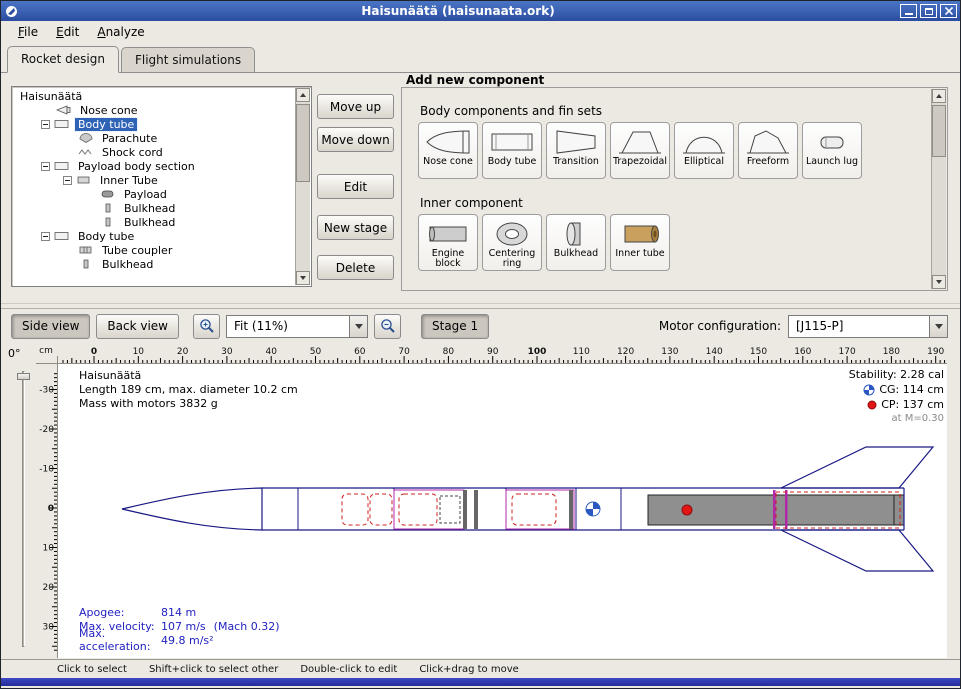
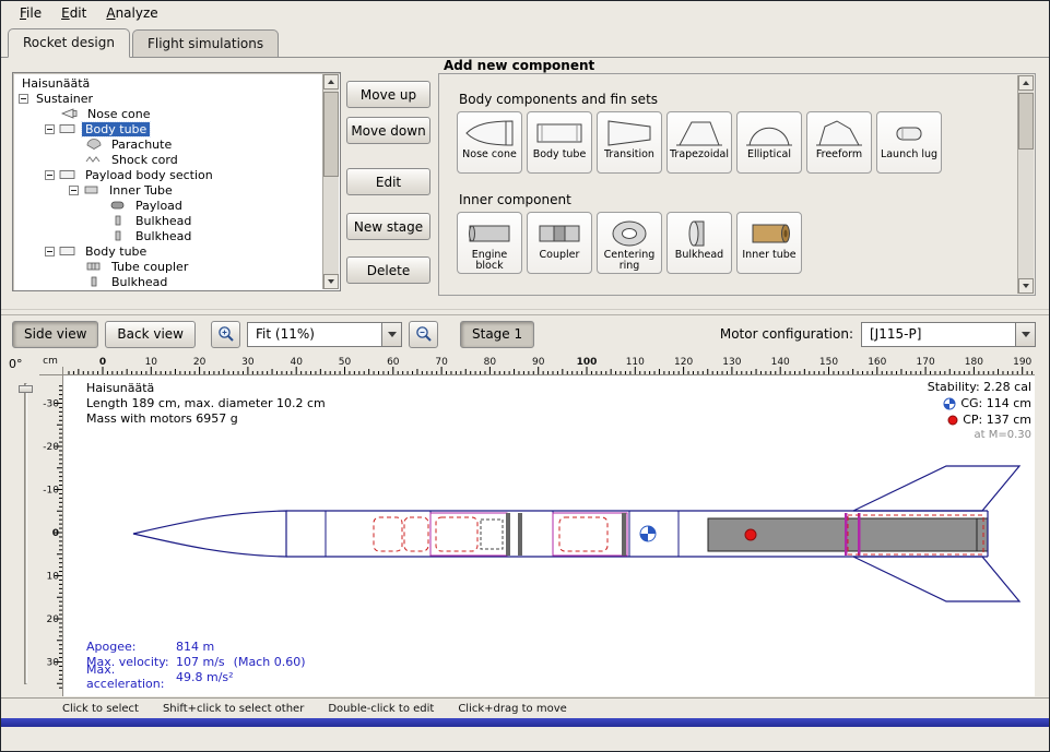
- Haisunäätä (haisunaata.ork)
  File
  Edit
  Analyze
  Rocket design
  Flight simulations
  Haisunäätä
+ Sustainer
  Nose cone
  Body tube
  Parachute
  Shock cord
  Payload body section
  Inner Tube
  Payload
  Bulkhead
  Bulkhead
  Body tube
  Tube coupler
  Bulkhead
  Move up
  Move down
  Edit
  New stage
  Delete
  Add new component
  Body components and fin sets
  Nose cone
  Body tube
  Transition
  Trapezoidal
  Elliptical
  Freeform
  Launch lug
  Inner component
  Engine block
+ Coupler
  Centering ring
  Bulkhead
  Inner tube
  Side view
  Back view
  Fit (11%)
  Stage 1
  Motor configuration:
  [J115-P]
  0°
  cm
  0
  10
  20
  30
  40
  50
  60
  70
  80
  90
  100
  110
  120
  130
  140
  150
  160
  170
  180
  190
  -30
  -20
  -10
  0
  10
  20
  30
  Haisunäätä
  Length 189 cm, max. diameter 10.2 cm
- Mass with motors 3832 g
+ Mass with motors 6957 g
  Stability: 2.28 cal
  CG: 114 cm
  CP: 137 cm
  at M=0.30
  Apogee:
  814 m
  Max. velocity:
  107 m/s
- (Mach 0.32)
+ (Mach 0.60)
  Max. acceleration:
  49.8 m/s²
  Click to select
  Shift+click to select other
  Double-click to edit
  Click+drag to move
